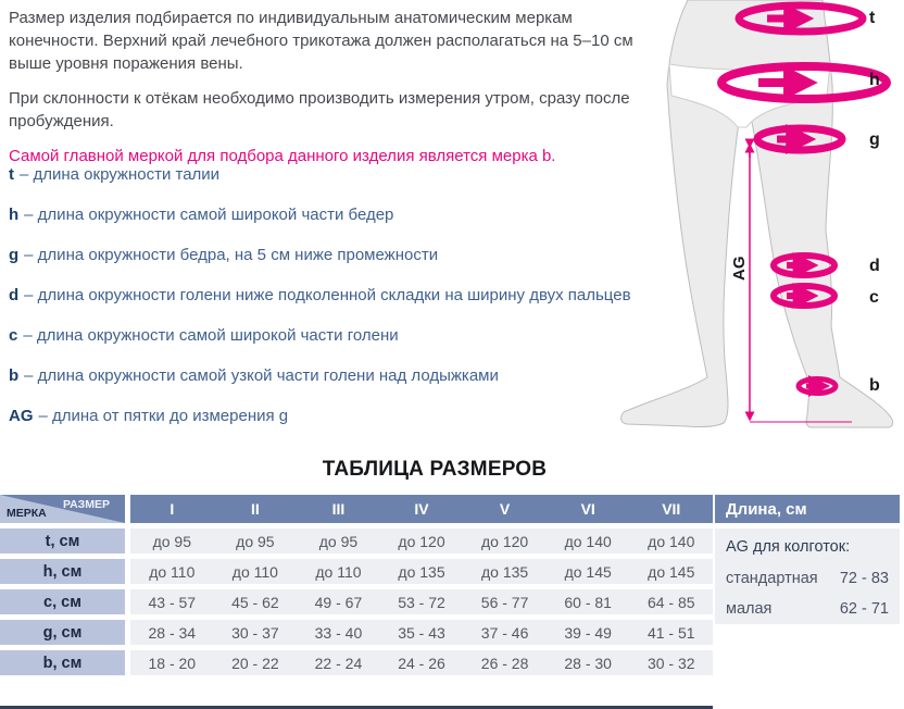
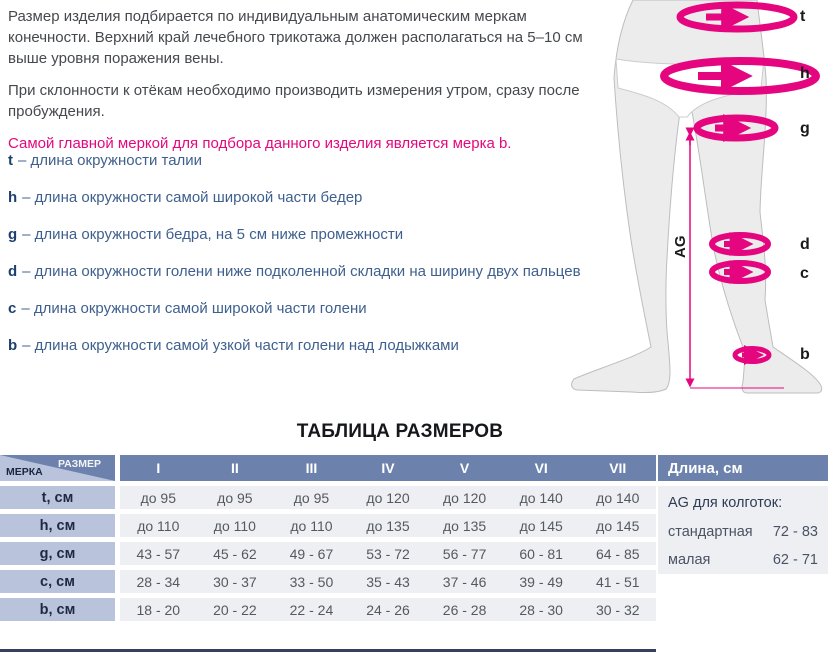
  Размер изделия подбирается по индивидуальным анатомическим меркам конечности. Верхний край лечебного трикотажа должен располагаться на 5–10 см выше уровня поражения вены.
  При склонности к отёкам необходимо производить измерения утром, сразу после пробуждения.
  Самой главной меркой для подбора данного изделия является мерка b.
  t – длина окружности талии
  h – длина окружности самой широкой части бедер
  g – длина окружности бедра, на 5 см ниже промежности
  d – длина окружности голени ниже подколенной складки на ширину двух пальцев
  c – длина окружности самой широкой части голени
  b – длина окружности самой узкой части голени над лодыжками
- AG – длина от пятки до измерения g
  t
  h
  g
  d
  c
  b
  ТАБЛИЦА РАЗМЕРОВ
  РАЗМЕР
  МЕРКА
  I
  II
  III
  IV
  V
  VI
  VII
  t, см
  до 95
  до 95
  до 95
  до 120
  до 120
  до 140
  до 140
  h, см
  до 110
  до 110
  до 110
  до 135
  до 135
  до 145
  до 145
- c, см
+ g, см
  43 - 57
  45 - 62
  49 - 67
  53 - 72
  56 - 77
  60 - 81
  64 - 85
- g, см
+ c, см
  28 - 34
  30 - 37
- 33 - 40
+ 33 - 50
  35 - 43
  37 - 46
  39 - 49
  41 - 51
  b, см
  18 - 20
  20 - 22
  22 - 24
  24 - 26
  26 - 28
  28 - 30
  30 - 32
  Длина, см
  AG для колготок:
  стандартная
  72 - 83
  малая
  62 - 71
